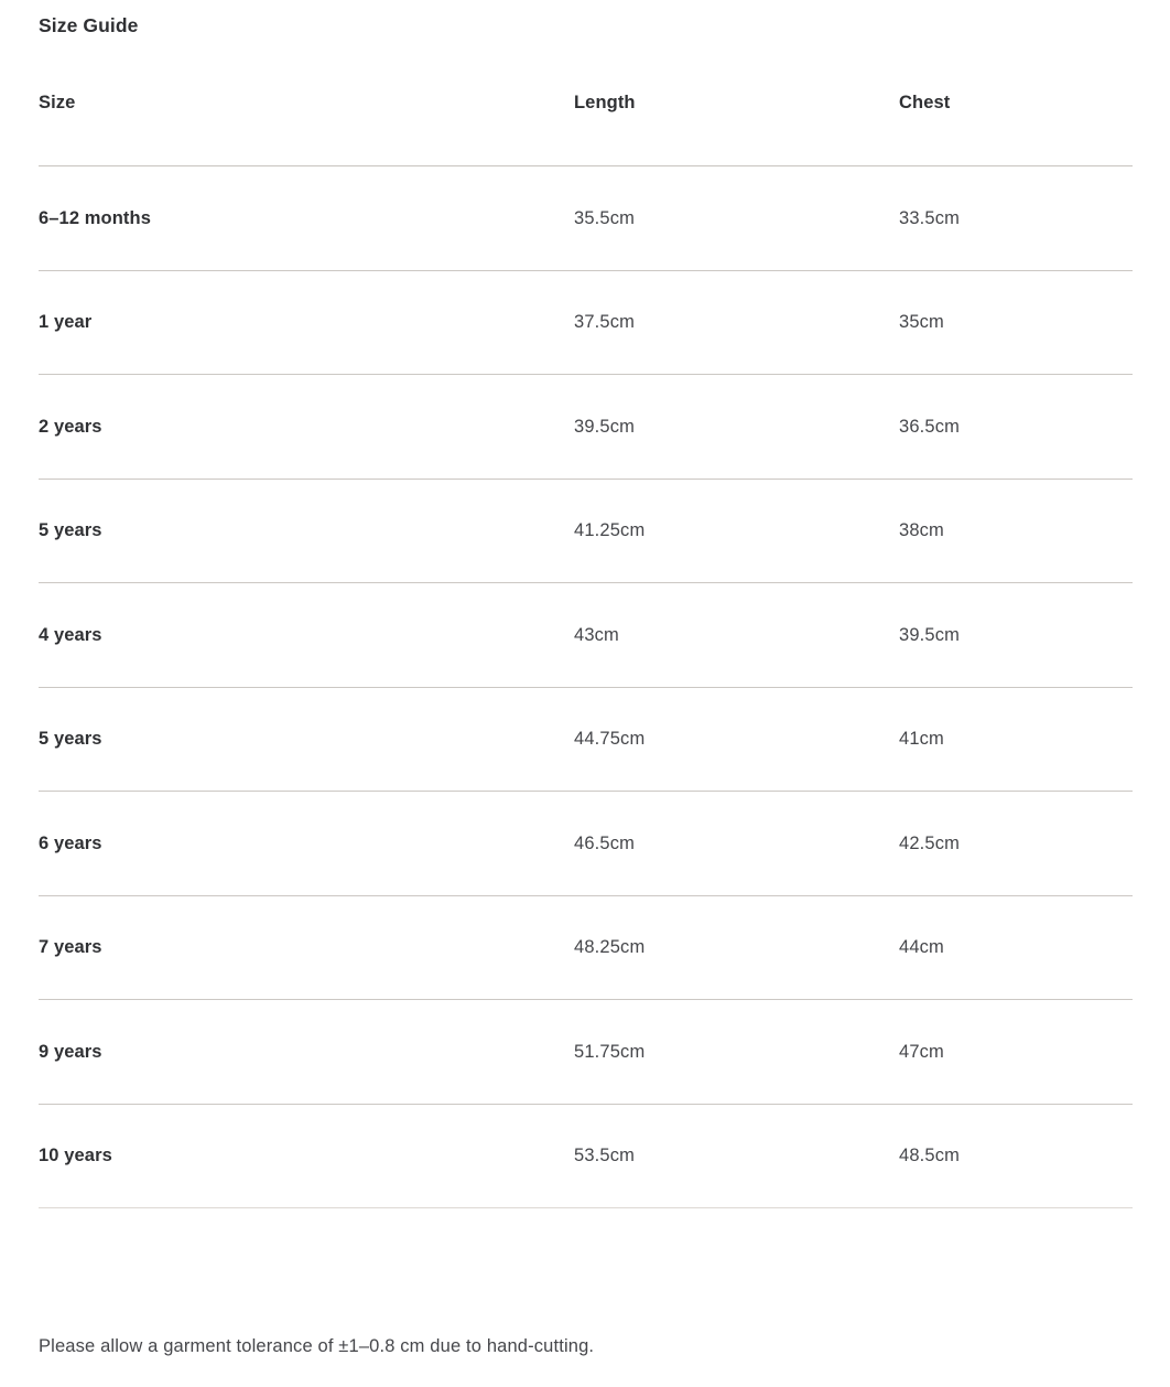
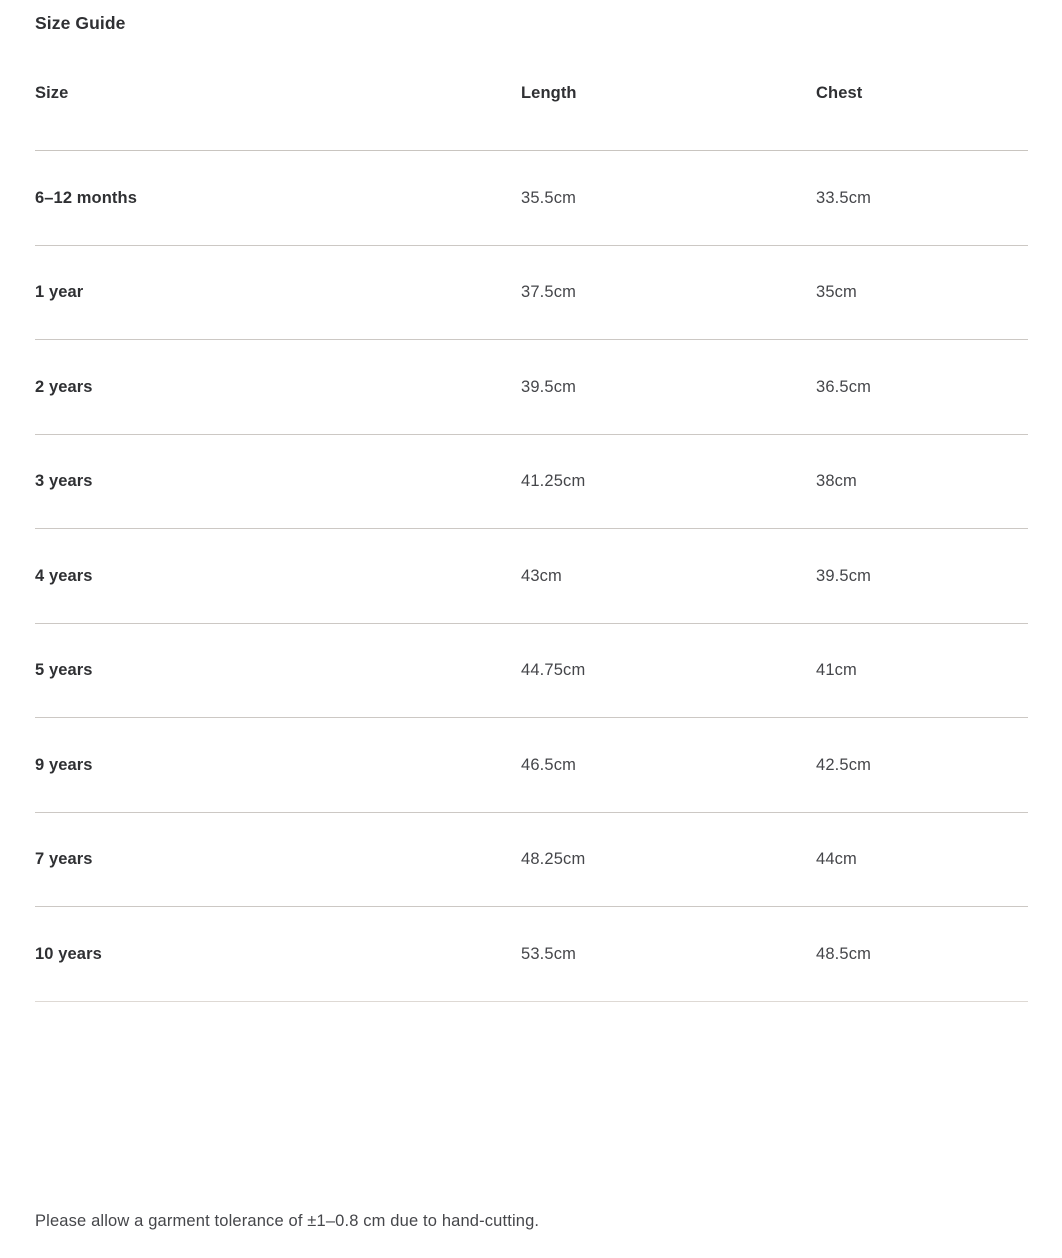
  Size Guide
  Size	Length	Chest
  6–12 months	35.5cm	33.5cm
  1 year	37.5cm	35cm
  2 years	39.5cm	36.5cm
- 5 years	41.25cm	38cm
+ 3 years	41.25cm	38cm
  4 years	43cm	39.5cm
  5 years	44.75cm	41cm
- 6 years	46.5cm	42.5cm
+ 9 years	46.5cm	42.5cm
  7 years	48.25cm	44cm
- 9 years	51.75cm	47cm
  10 years	53.5cm	48.5cm
  Please allow a garment tolerance of ±1–0.8 cm due to hand-cutting.
